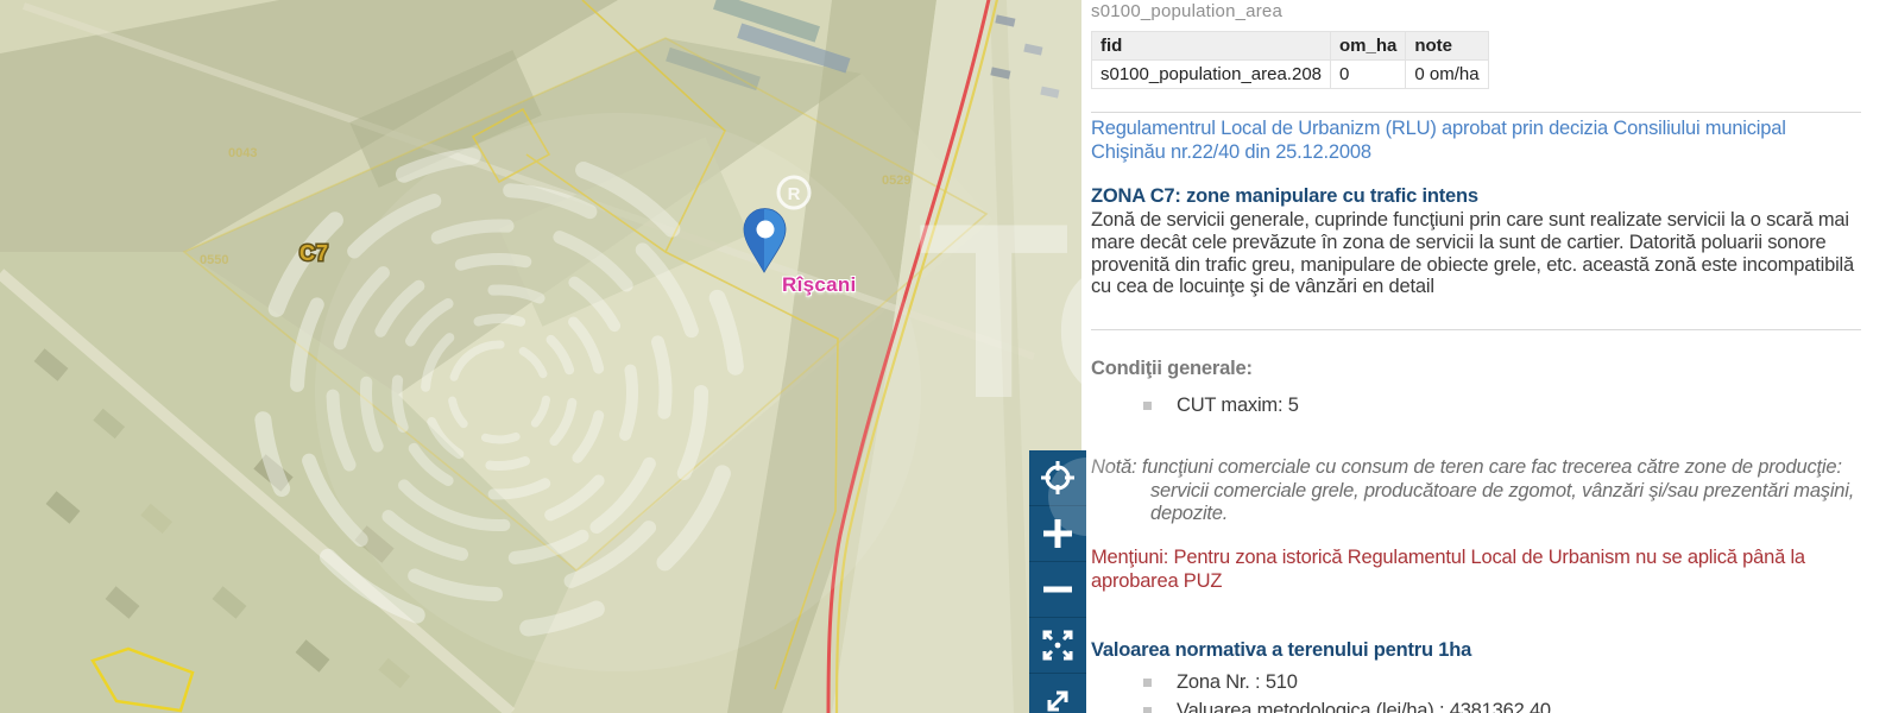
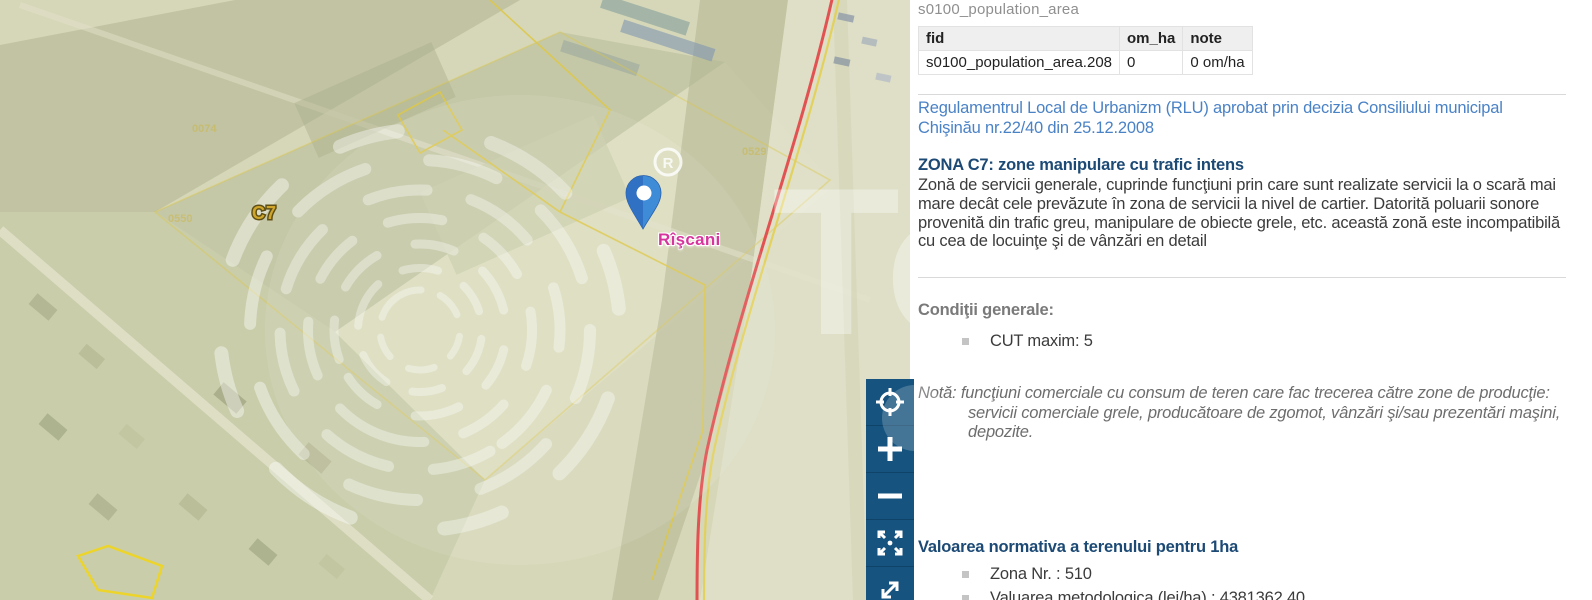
- 0043
+ 0074
  0550
  0529
  R
  C7
  Rîşcani
  s0100_population_area
  fid	om_ha	note
  s0100_population_area.208	0	0 om/ha
  Regulamentrul Local de Urbanizm (RLU) aprobat prin decizia Consiliului municipal Chişinău nr.22/40 din 25.12.2008
  ZONA C7: zone manipulare cu trafic intens
- Zonă de servicii generale, cuprinde funcţiuni prin care sunt realizate servicii la o scară mai mare decât cele prevăzute în zona de servicii la sunt de cartier. Datorită poluarii sonore provenită din trafic greu, manipulare de obiecte grele, etc. această zonă este incompatibilă cu cea de locuinţe şi de vânzări en detail
+ Zonă de servicii generale, cuprinde funcţiuni prin care sunt realizate servicii la o scară mai mare decât cele prevăzute în zona de servicii la nivel de cartier. Datorită poluarii sonore provenită din trafic greu, manipulare de obiecte grele, etc. această zonă este incompatibilă cu cea de locuinţe şi de vânzări en detail
  Condiţii generale:
  CUT maxim: 5
  Notă: funcţiuni comerciale cu consum de teren care fac trecerea către zone de producţie: servicii comerciale grele, producătoare de zgomot, vânzări şi/sau prezentări maşini, depozite.
- Menţiuni: Pentru zona istorică Regulamentul Local de Urbanism nu se aplică până la aprobarea PUZ
  Valoarea normativa a terenului pentru 1ha
  Zona Nr. : 510
  Valuarea metodologica (lei/ha) : 4381362.40
